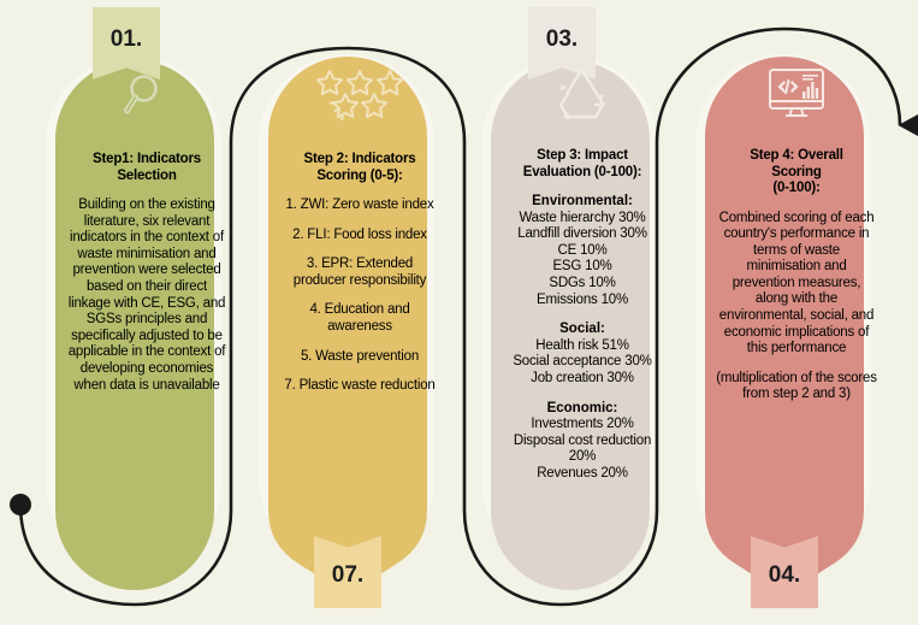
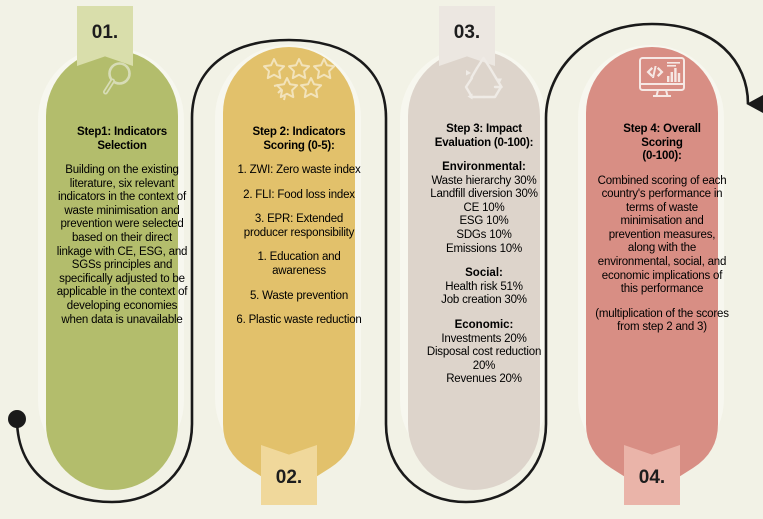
  01.
  Step1: Indicators
  Selection
  Building on the existing literature, six relevant indicators in the context of waste minimisation and prevention were selected based on their direct linkage with CE, ESG, and SGSs principles and specifically adjusted to be applicable in the context of developing economies when data is unavailable
  Step 2: Indicators
  Scoring (0-5):
  1. ZWI: Zero waste index
  2. FLI: Food loss index
  3. EPR: Extended producer responsibility
- 4. Education and awareness
+ 1. Education and awareness
  5. Waste prevention
- 7. Plastic waste reduction
+ 6. Plastic waste reduction
- 07.
+ 02.
  03.
  Step 3: Impact
  Evaluation (0-100):
  Environmental:
  Waste hierarchy 30%
  Landfill diversion 30%
  CE 10%
  ESG 10%
  SDGs 10%
  Emissions 10%
  Social:
  Health risk 51%
- Social acceptance 30%
  Job creation 30%
  Economic:
  Investments 20%
  Disposal cost reduction 20%
  Revenues 20%
  Step 4: Overall
  Scoring
  (0-100):
  Combined scoring of each country's performance in terms of waste minimisation and prevention measures, along with the environmental, social, and economic implications of this performance
  (multiplication of the scores from step 2 and 3)
  04.
